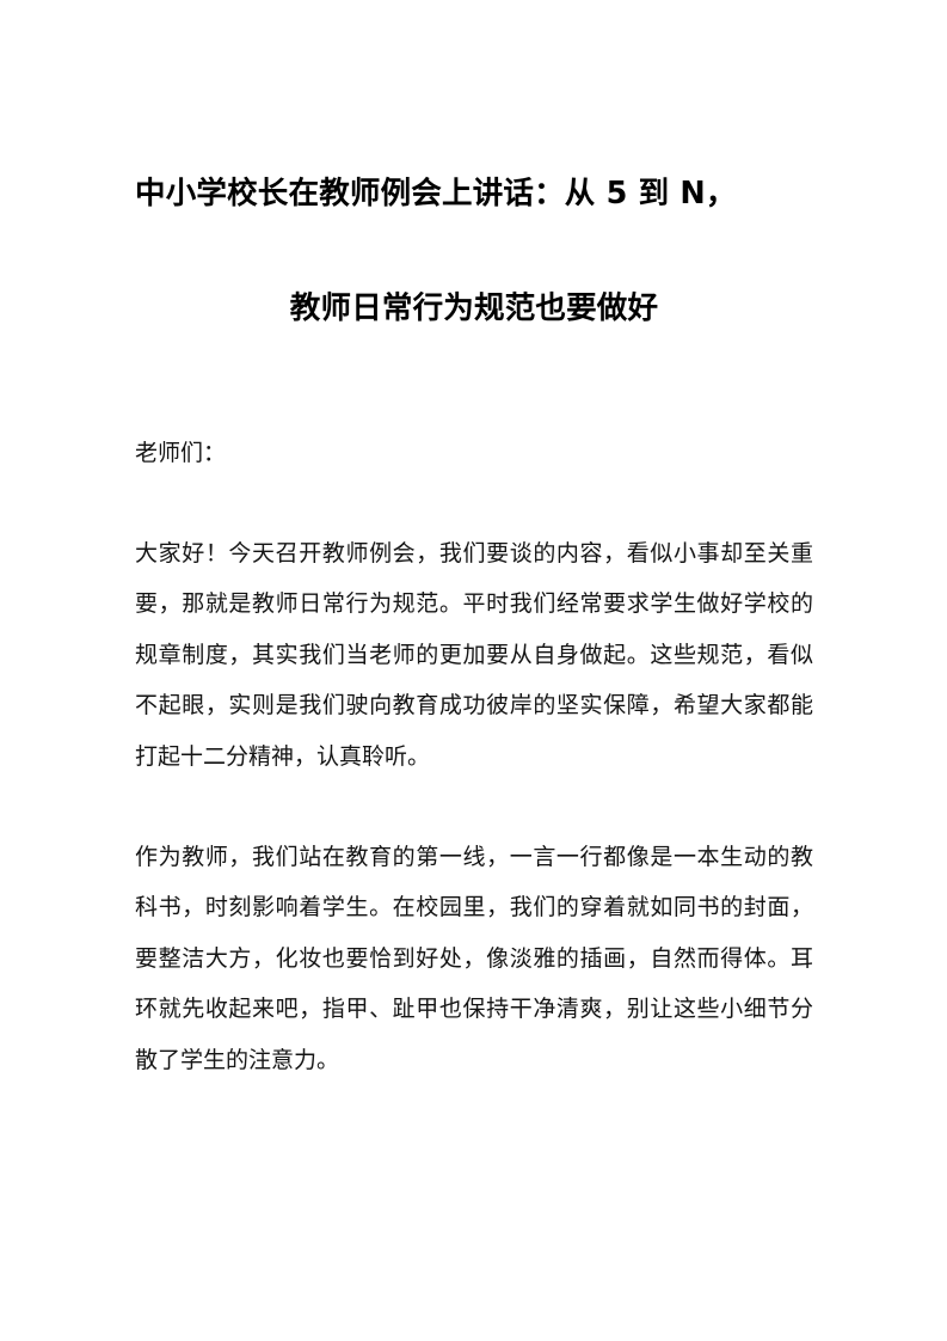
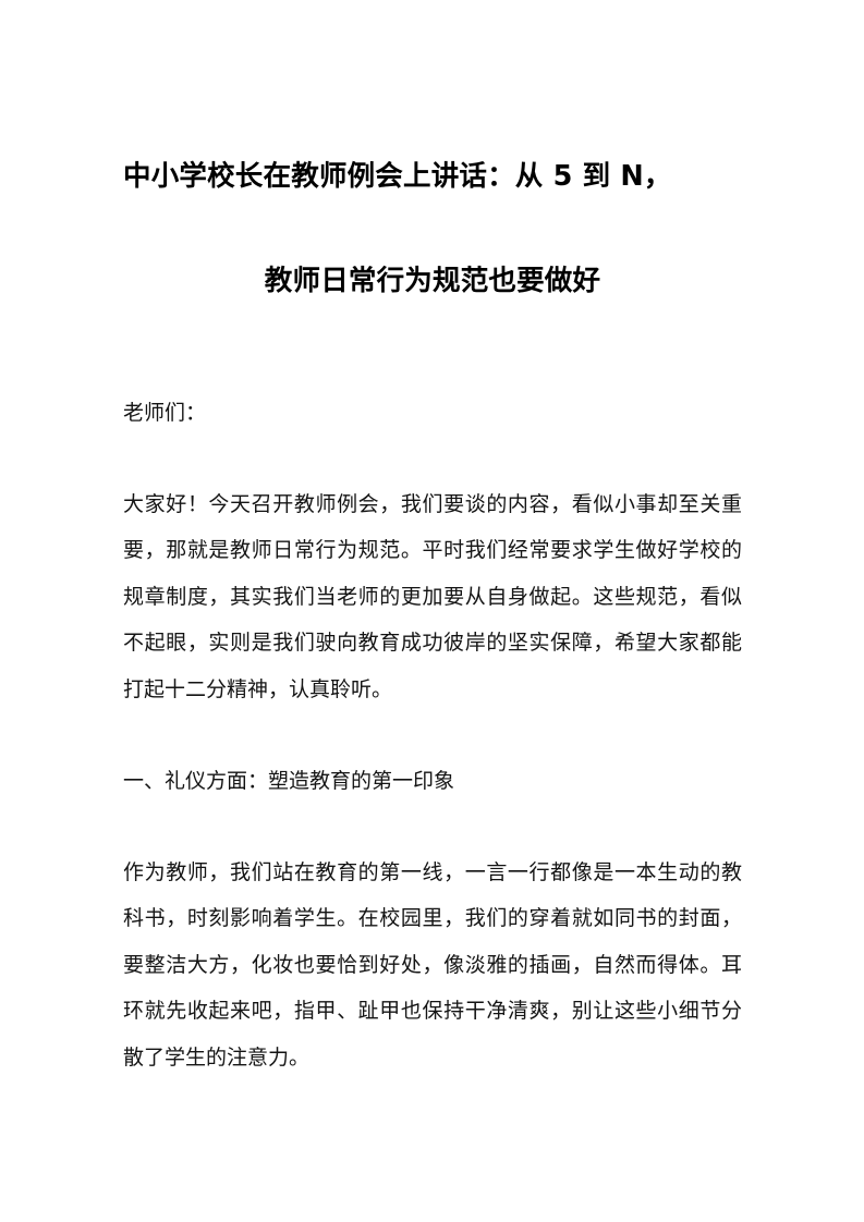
  中小学校长在教师例会上讲话：从 5 到 N，
  教师日常行为规范也要做好
  老师们：
  大家好！今天召开教师例会，我们要谈的内容，看似小事却至关重要，那就是教师日常行为规范。平时我们经常要求学生做好学校的规章制度，其实我们当老师的更加要从自身做起。这些规范，看似不起眼，实则是我们驶向教育成功彼岸的坚实保障，希望大家都能打起十二分精神，认真聆听。
+ 一、礼仪方面：塑造教育的第一印象
  作为教师，我们站在教育的第一线，一言一行都像是一本生动的教科书，时刻影响着学生。在校园里，我们的穿着就如同书的封面，要整洁大方，化妆也要恰到好处，像淡雅的插画，自然而得体。耳环就先收起来吧，指甲、趾甲也保持干净清爽，别让这些小细节分散了学生的注意力。
